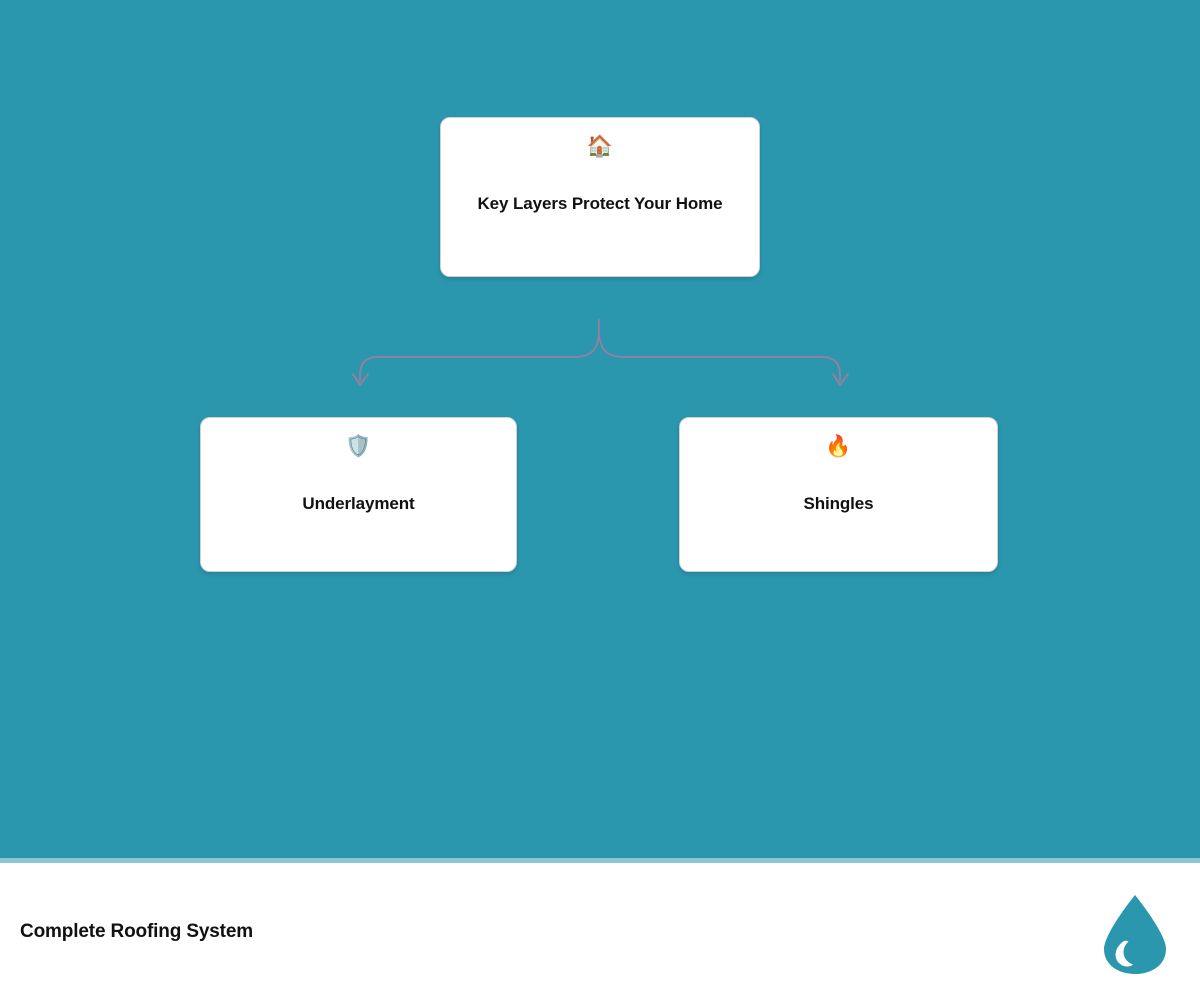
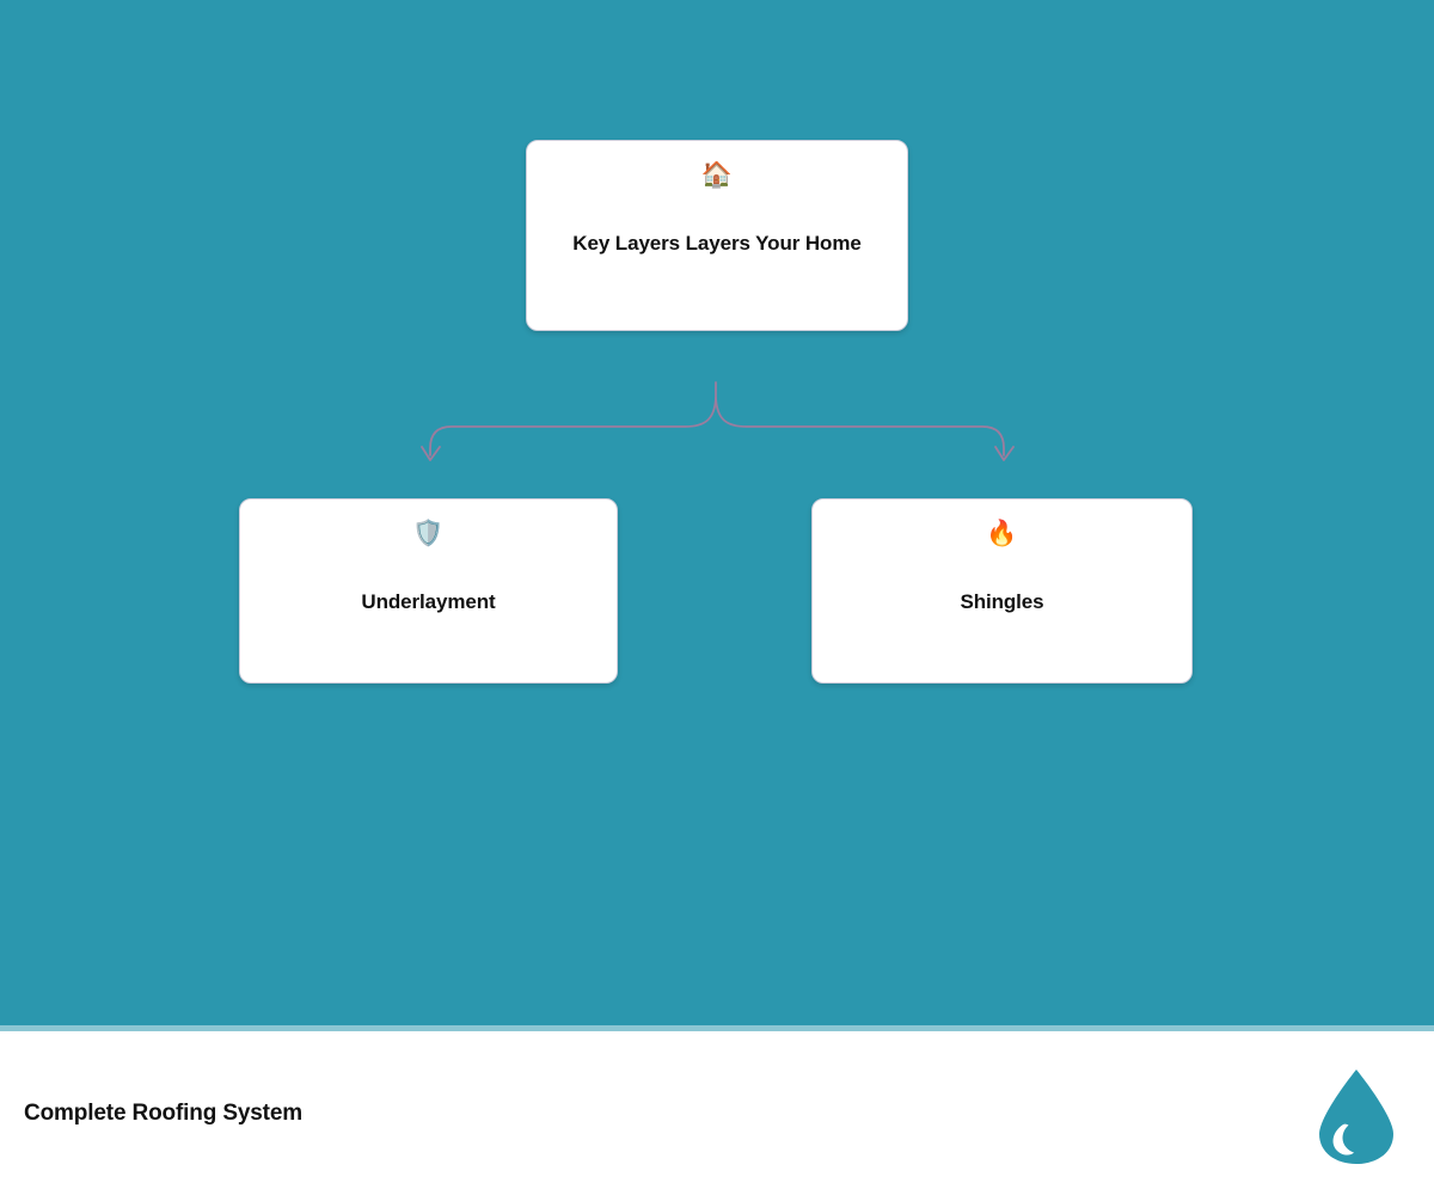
  🏠
- Key Layers Protect Your Home
+ Key Layers Layers Your Home
  🛡️
  Underlayment
  🔥
  Shingles
  Complete Roofing System
